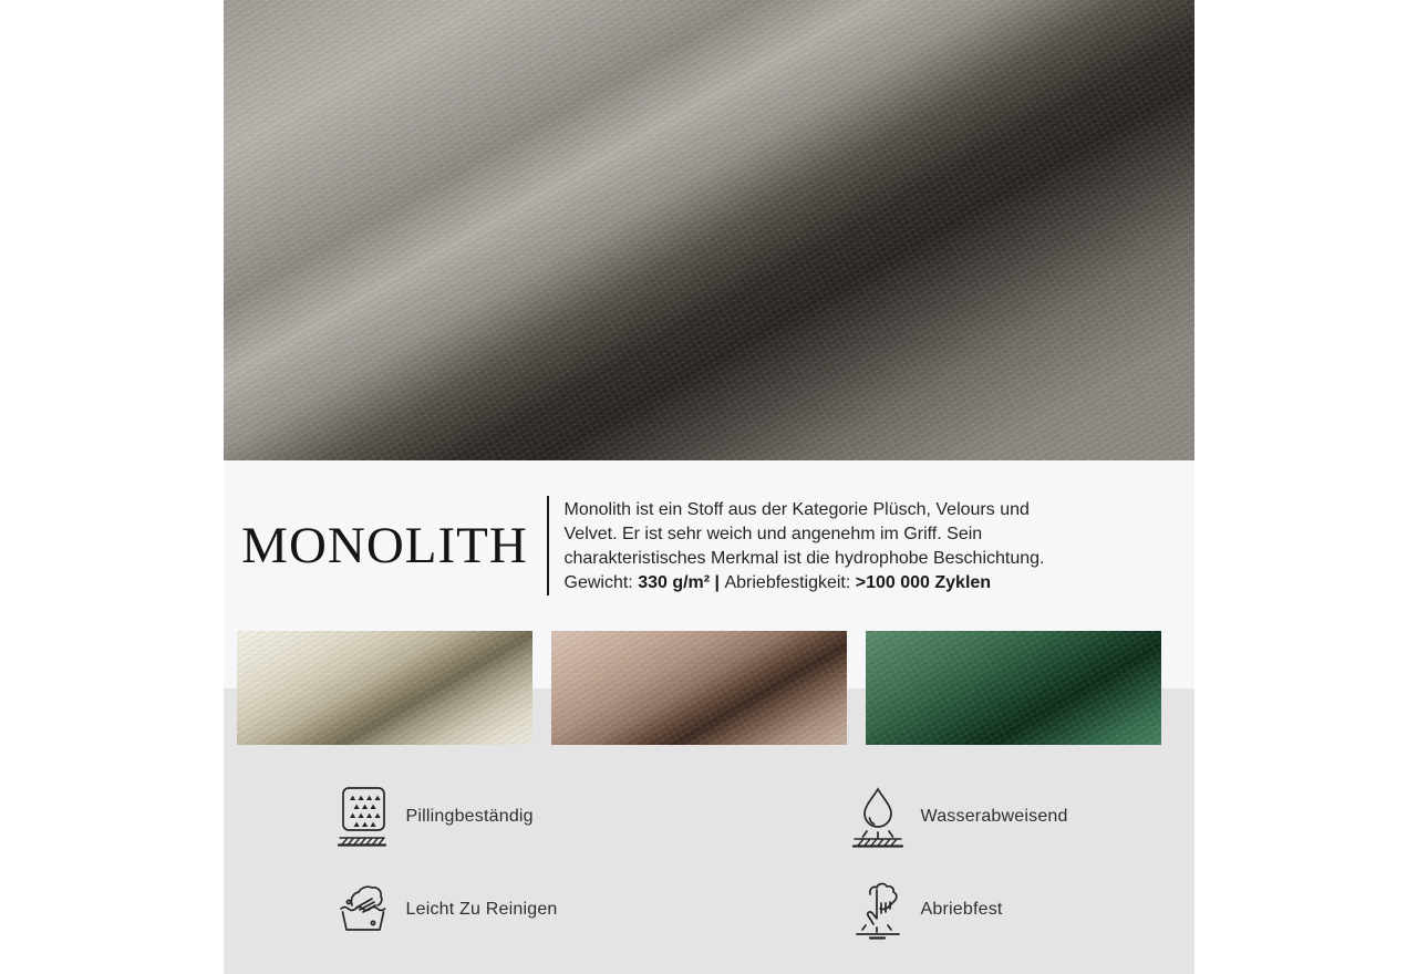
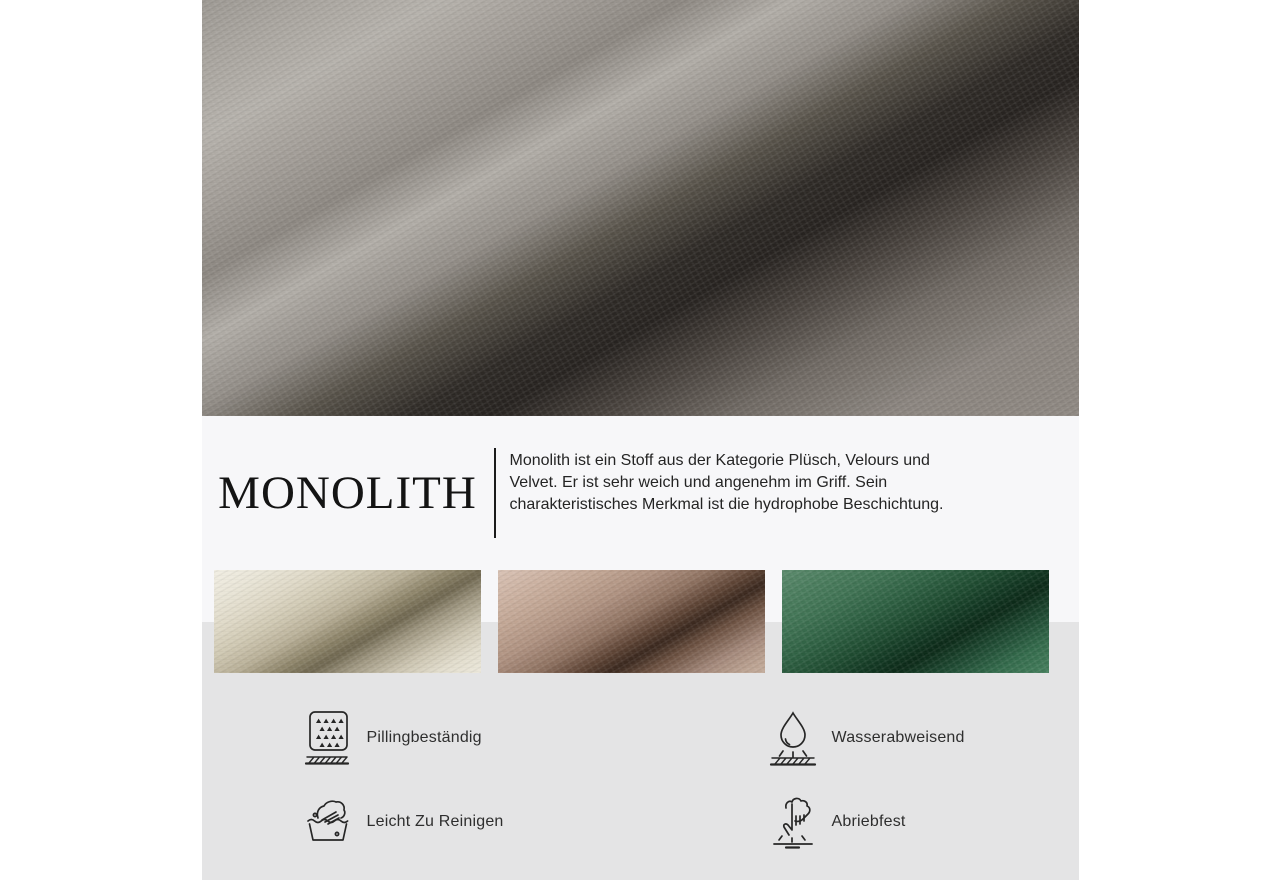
  MONOLITH
  Monolith ist ein Stoff aus der Kategorie Plüsch, Velours und
  Velvet. Er ist sehr weich und angenehm im Griff. Sein
  charakteristisches Merkmal ist die hydrophobe Beschichtung.
- Gewicht: 330 g/m² | Abriebfestigkeit: >100 000 Zyklen
  Pillingbeständig
  Wasserabweisend
  Leicht Zu Reinigen
  Abriebfest
